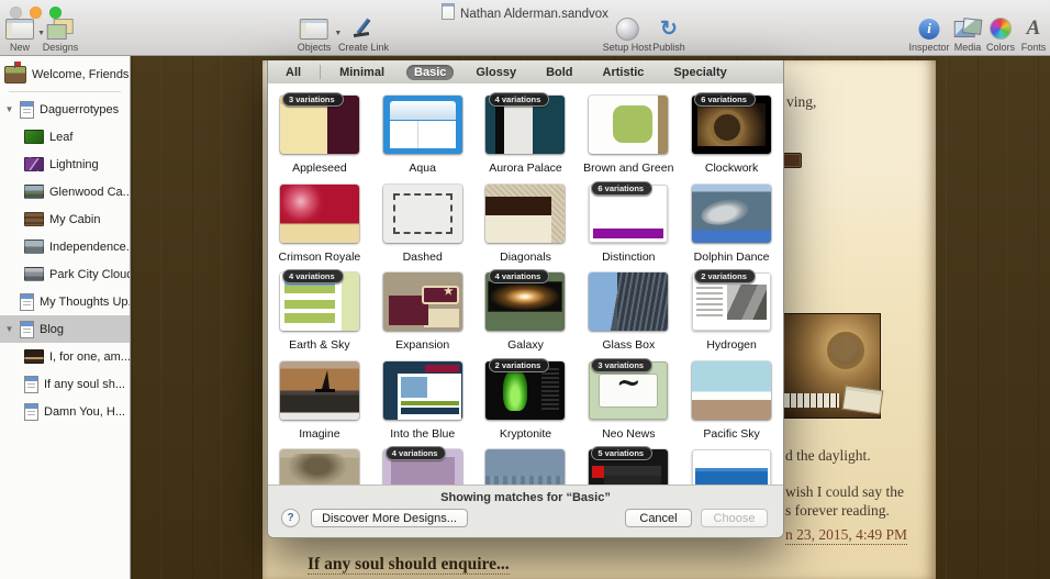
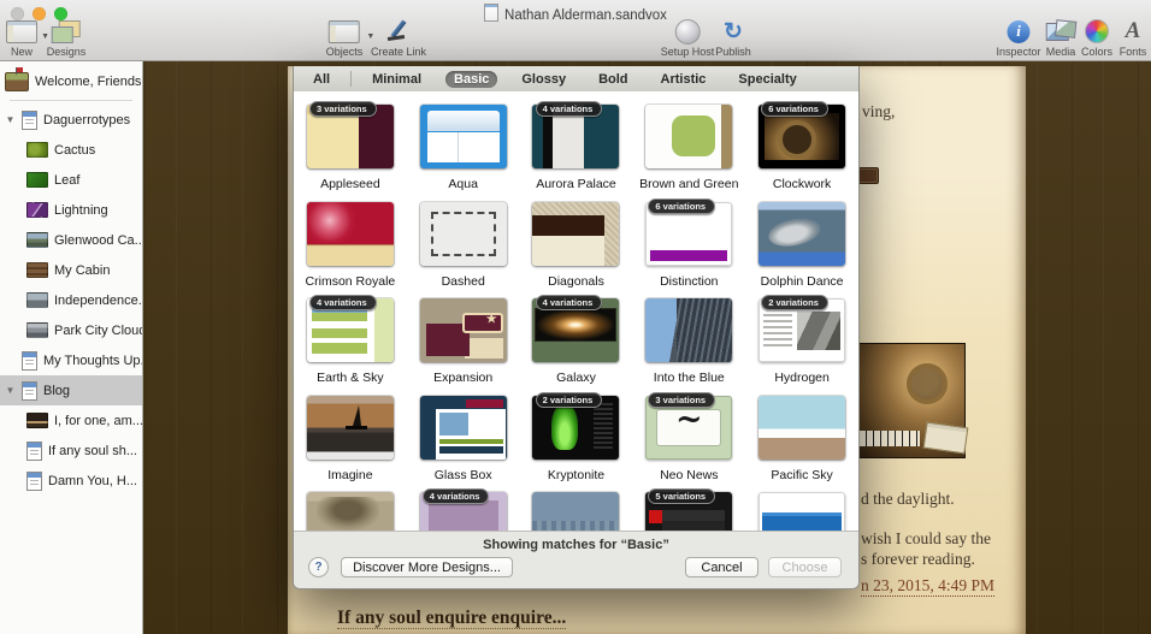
  Nathan Alderman.sandvox
  New
  Designs
  Objects
  Create Link
  Setup Host
  ↻
  Publish
  i
  Inspector
  Media
  Colors
  A
  Fonts
  Welcome, Friends
  ▼
  Daguerrotypes
+ Cactus
  Leaf
  Lightning
  Glenwood Ca..
  My Cabin
  Independence.
  Park City Clou
  My Thoughts Up
  ▼
  Blog
  I, for one, am...
  If any soul sh...
  Damn You, H...
  ving,
  d the daylight.
  wish I could say the
  s forever reading.
  n 23, 2015, 4:49 PM
- If any soul should enquire...
+ If any soul enquire enquire...
  All
  Minimal
  Basic
  Glossy
  Bold
  Artistic
  Specialty
  3 variations
  Appleseed
  Aqua
  4 variations
  Aurora Palace
  Brown and Green
  6 variations
  Clockwork
  Crimson Royale
  Dashed
  Diagonals
  6 variations
  Distinction
  Dolphin Dance
  4 variations
  Earth & Sky
  Expansion
  4 variations
  Galaxy
- Glass Box
+ Into the Blue
  2 variations
  Hydrogen
  Imagine
- Into the Blue
+ Glass Box
  2 variations
  Kryptonite
  3 variations
  Neo News
  Pacific Sky
  4 variations
  5 variations
  Showing matches for “Basic”
  ?
  Discover More Designs...
  Cancel
  Choose
